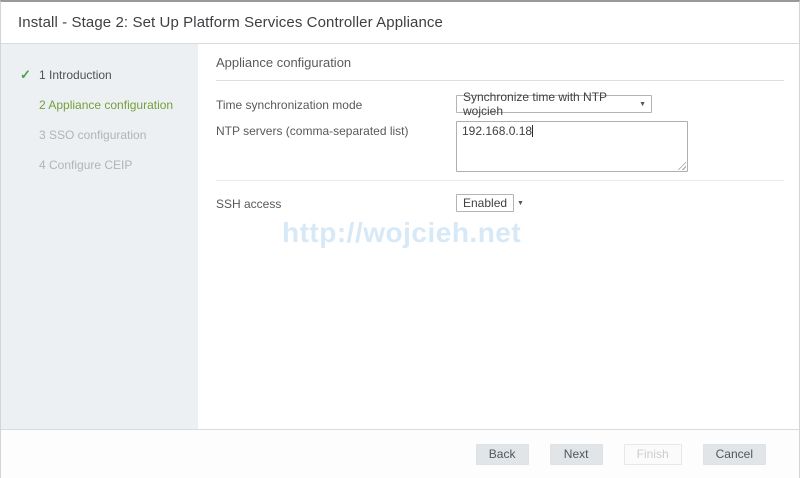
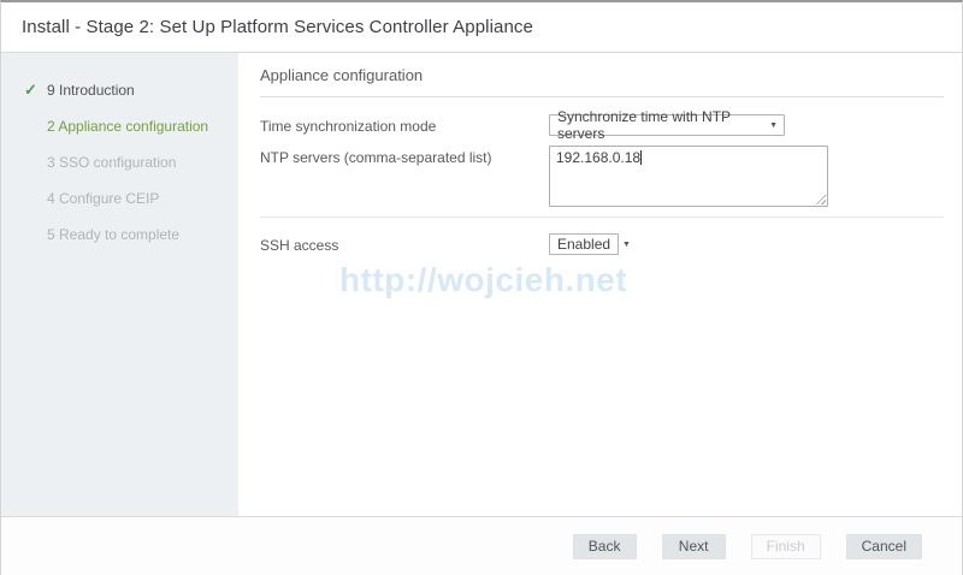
  Install - Stage 2: Set Up Platform Services Controller Appliance
  ✓
- 1 Introduction
+ 9 Introduction
  2 Appliance configuration
  3 SSO configuration
  4 Configure CEIP
+ 5 Ready to complete
  Appliance configuration
  Time synchronization mode
- Synchronize time with NTP wojcieh
+ Synchronize time with NTP servers
  NTP servers (comma-separated list)
  192.168.0.18
  SSH access
  Enabled
  http://wojcieh.net
  Back
  Next
  Finish
  Cancel
